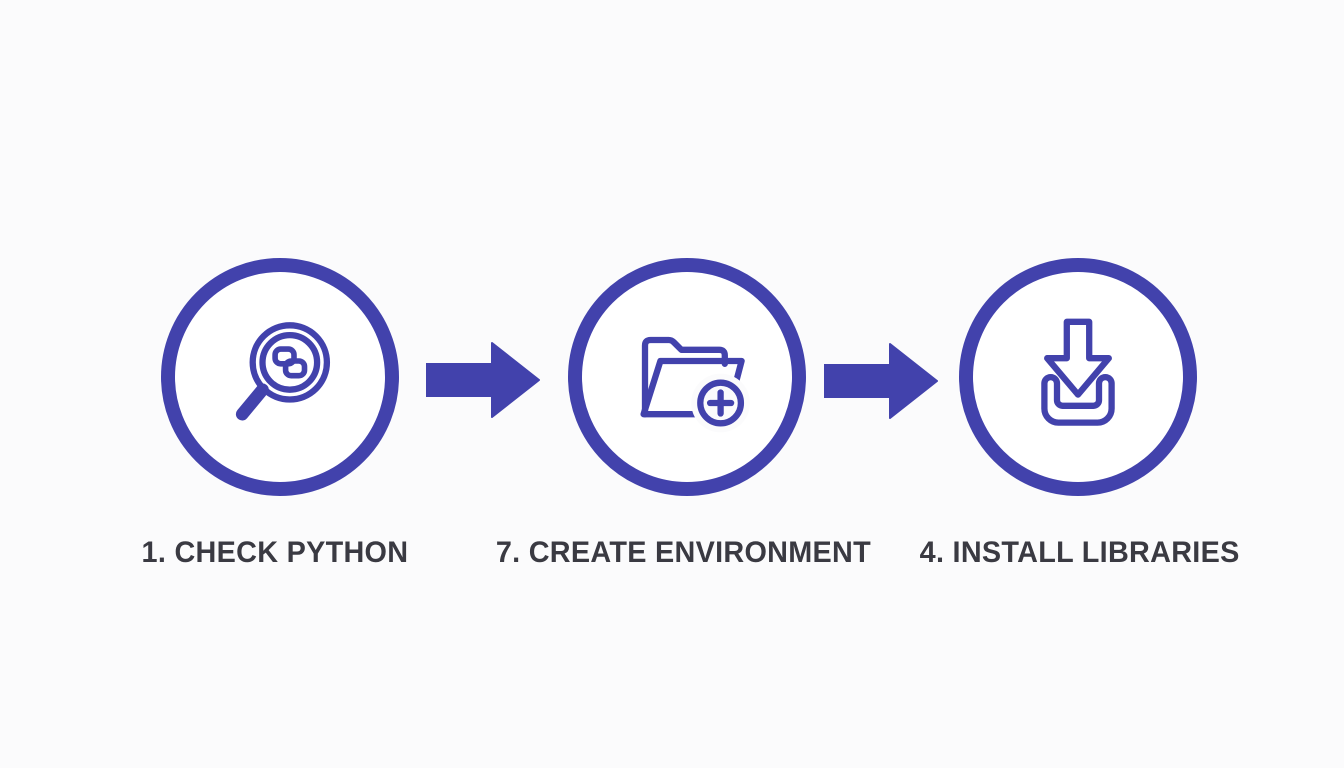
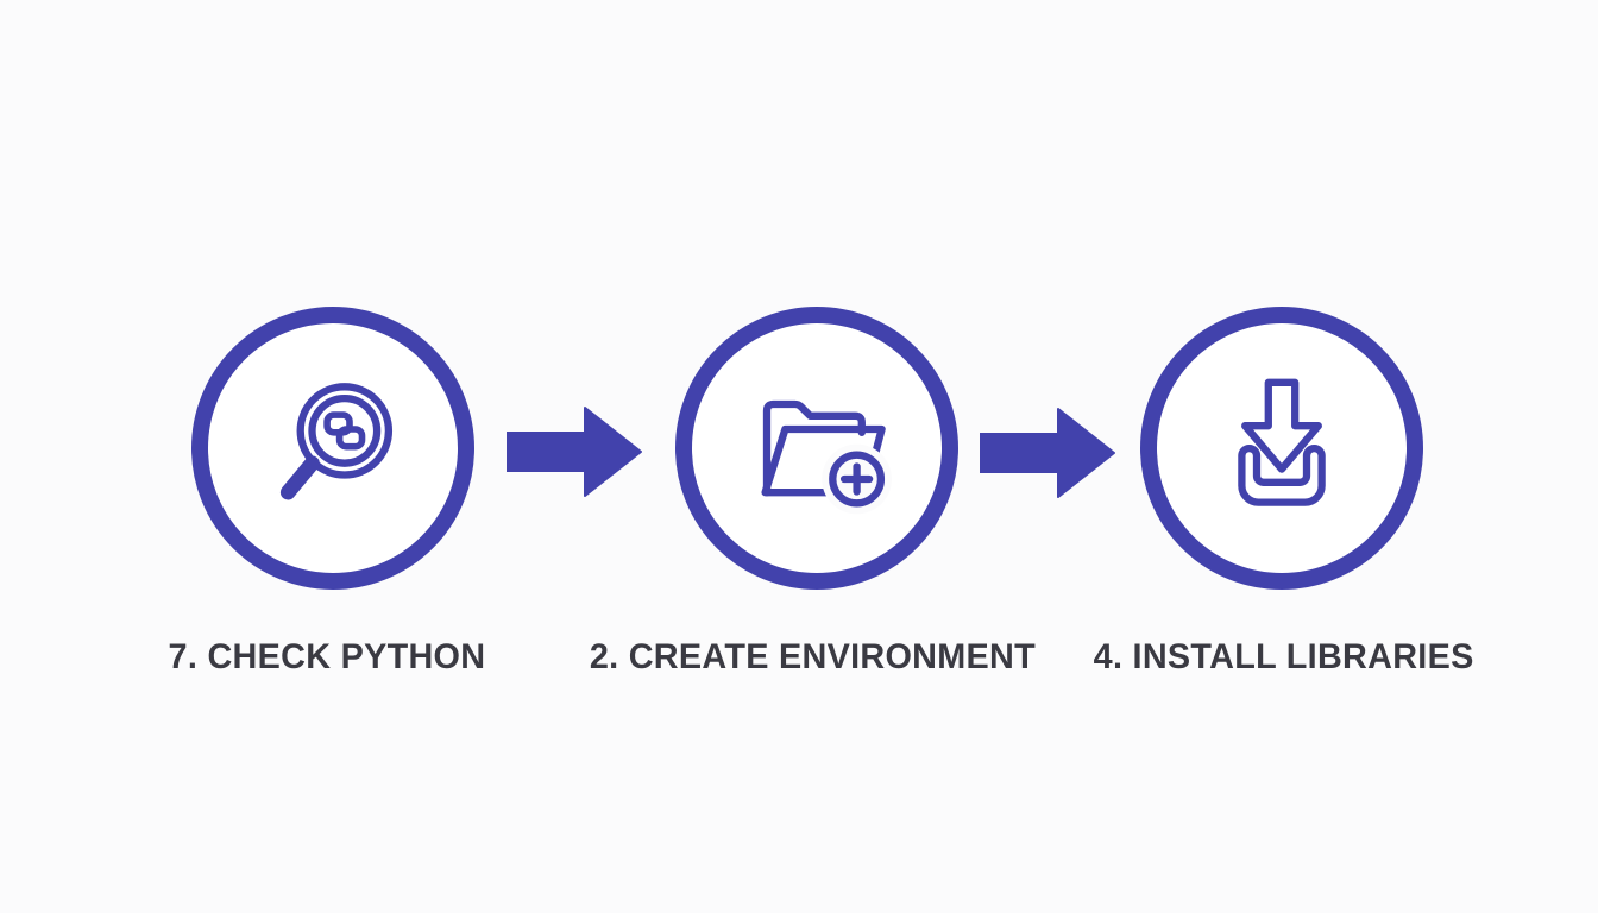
- 1. CHECK PYTHON
+ 7. CHECK PYTHON
- 7. CREATE ENVIRONMENT
+ 2. CREATE ENVIRONMENT
  4. INSTALL LIBRARIES
